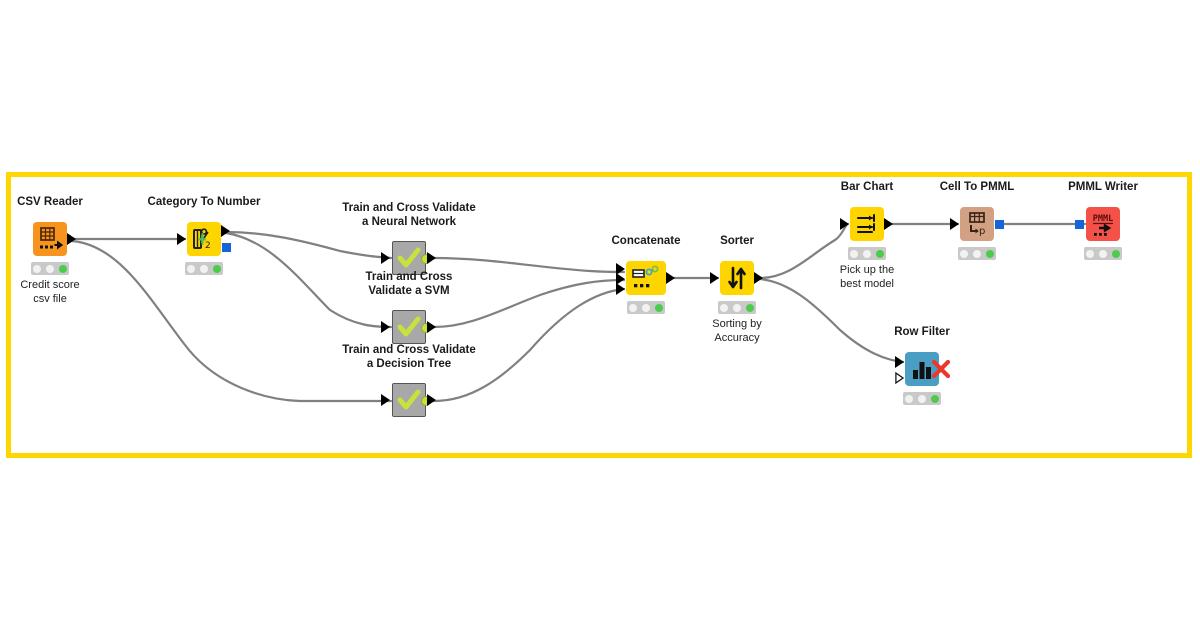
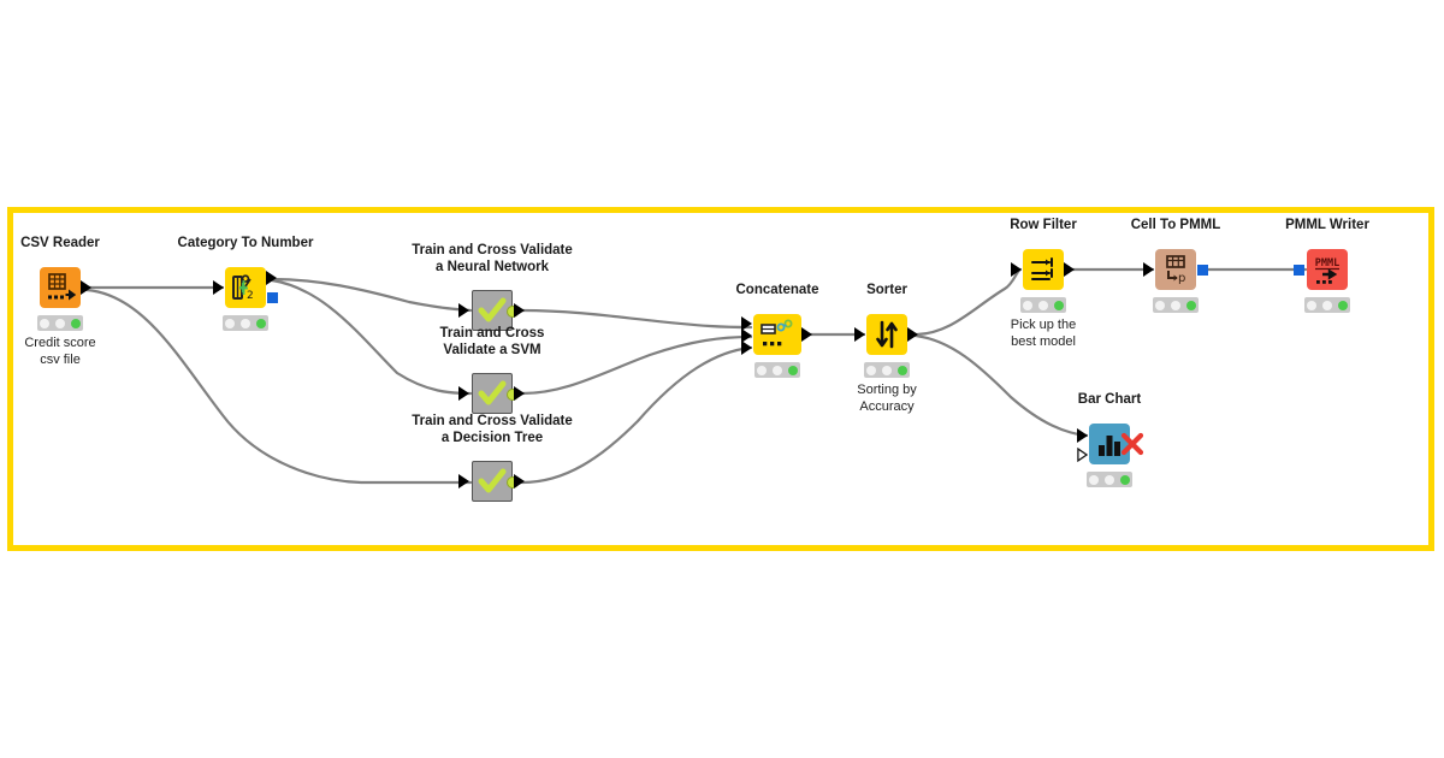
  CSV Reader
  Credit score
  csv file
  Category To Number
  2
  Train and Cross Validate
  a Neural Network
  Train and Cross
  Validate a SVM
  Train and Cross Validate
  a Decision Tree
  Concatenate
  Sorter
  Sorting by
  Accuracy
- Bar Chart
+ Row Filter
  Pick up the
  best model
  Cell To PMML
  p
  PMML Writer
  PMML
- Row Filter
+ Bar Chart
